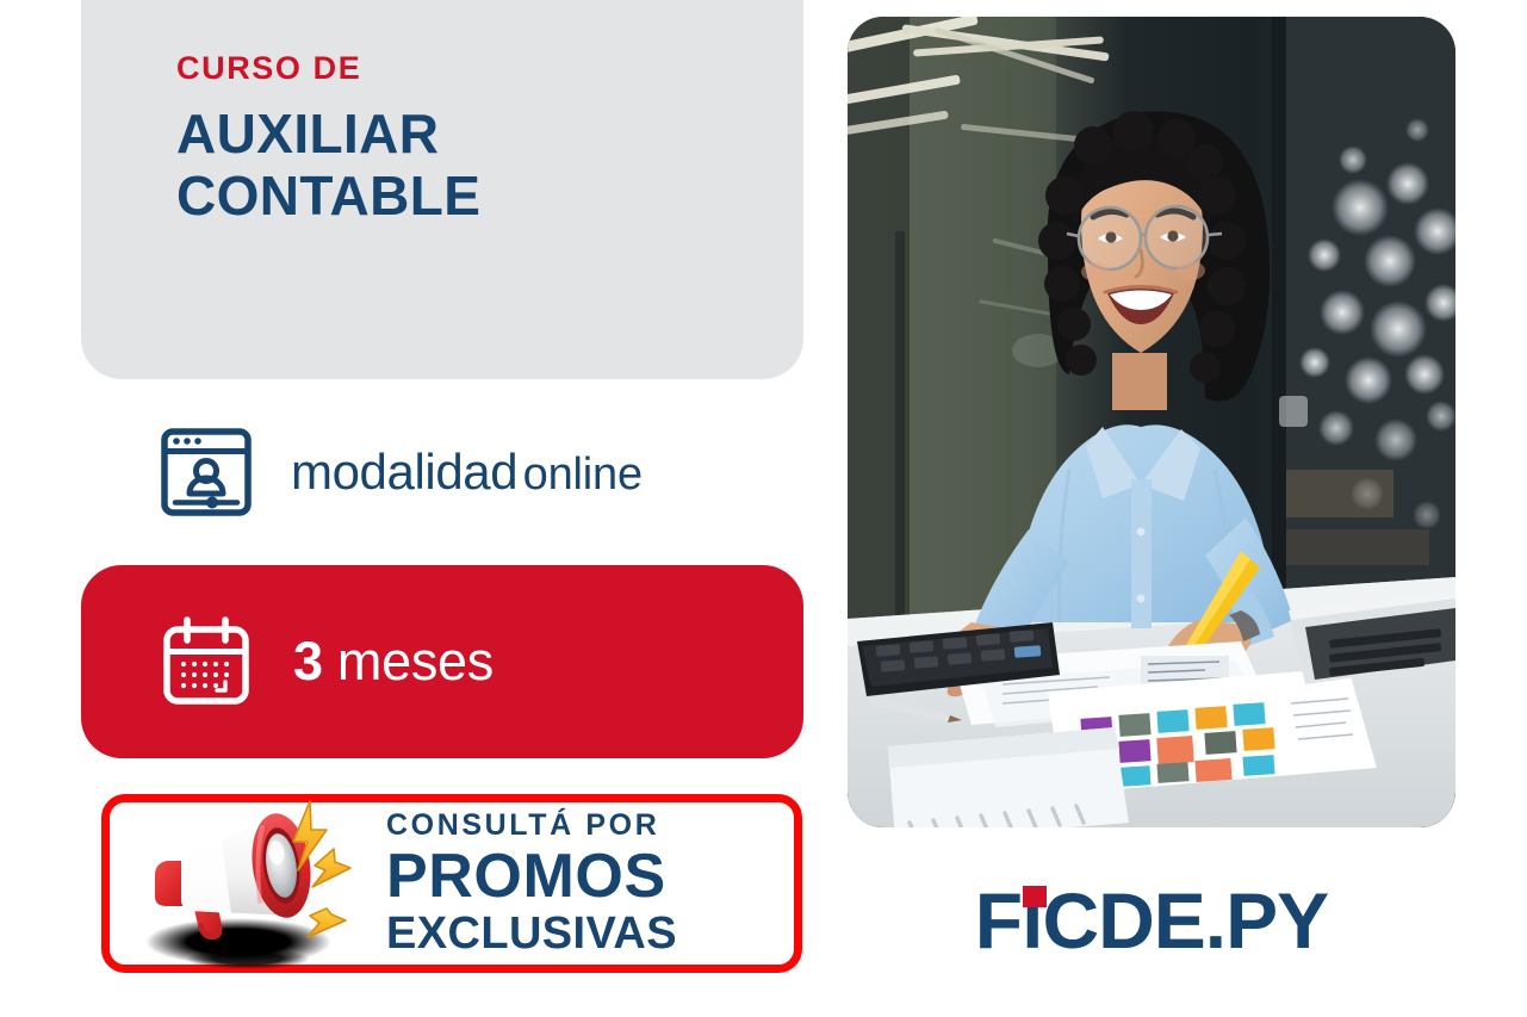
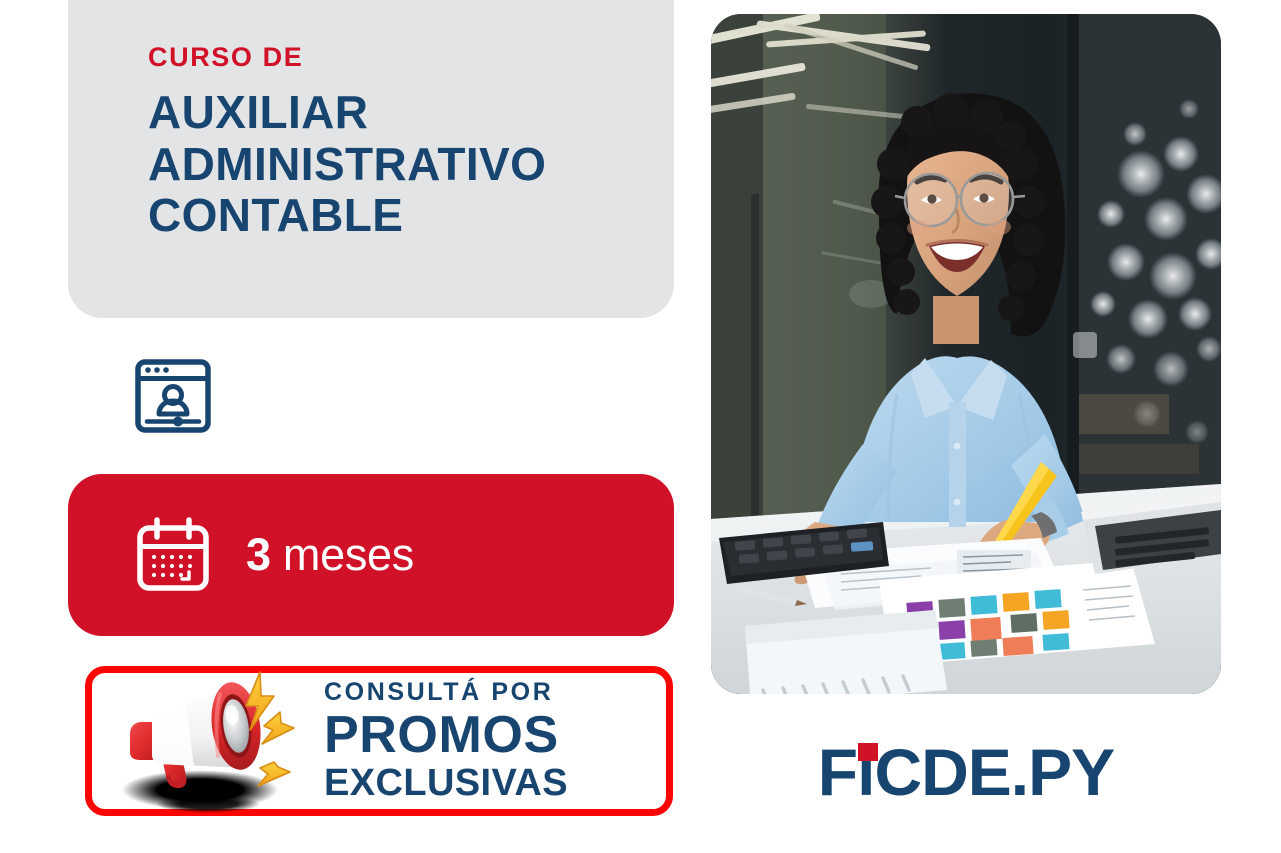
  CURSO DE
  AUXILIAR
+ ADMINISTRATIVO
  CONTABLE
- modalidad online
  3 meses
  CONSULTÁ POR
  PROMOS
  EXCLUSIVAS
  FiCDE.PY
